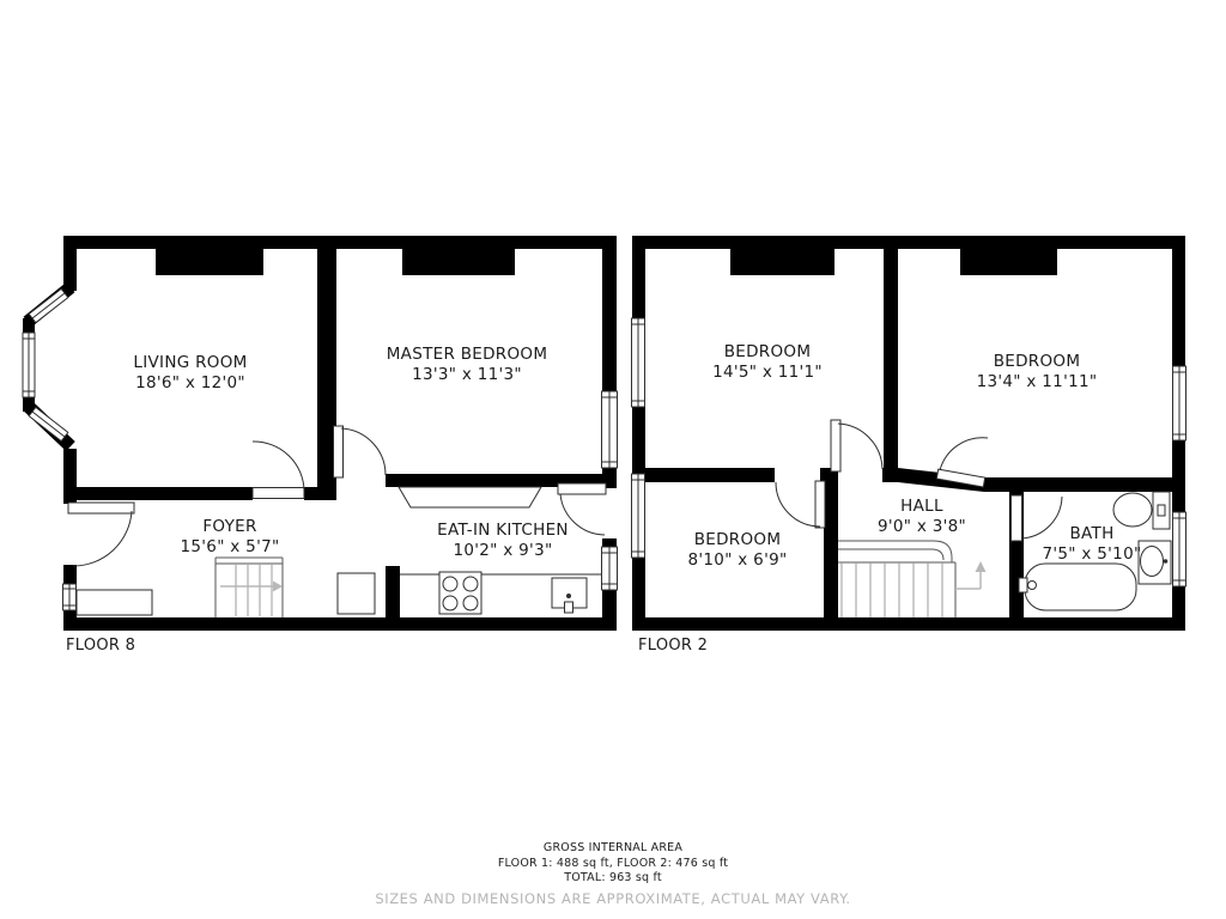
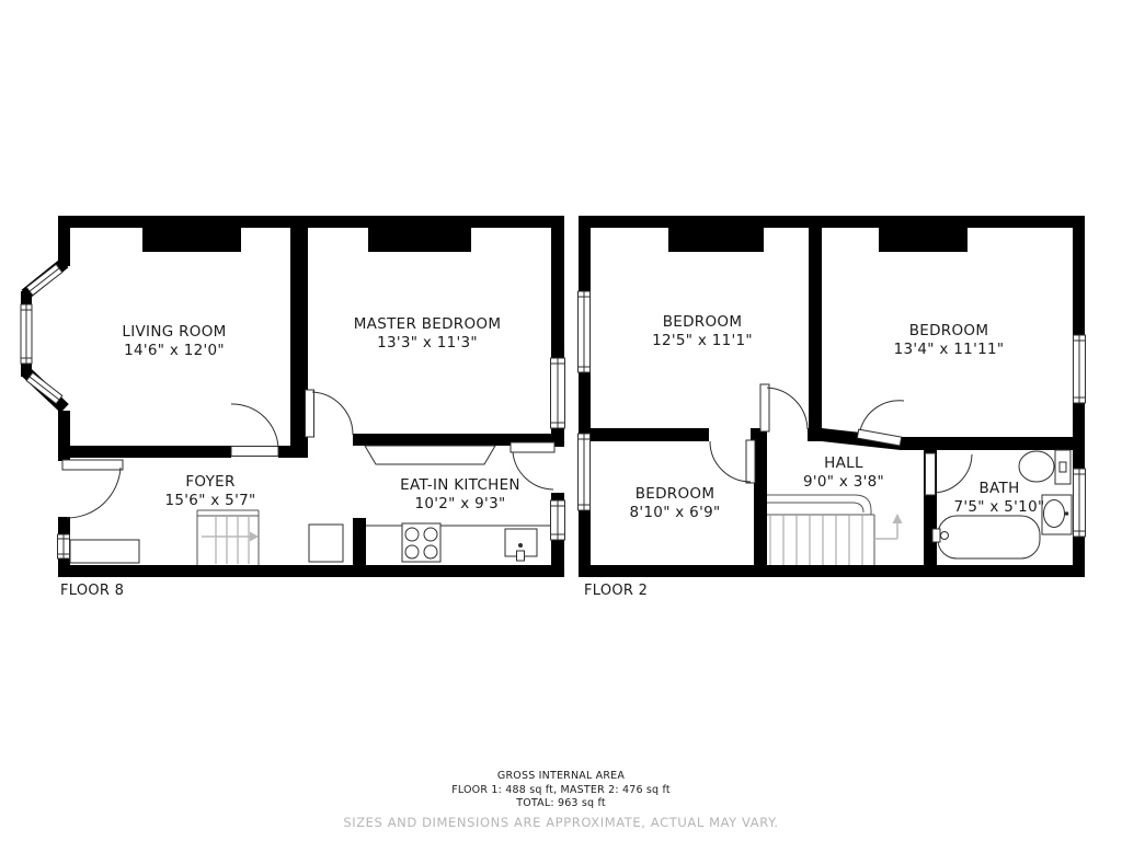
  LIVING ROOM
- 18'6" x 12'0"
+ 14'6" x 12'0"
  MASTER BEDROOM
  13'3" x 11'3"
  FOYER
  15'6" x 5'7"
  EAT-IN KITCHEN
  10'2" x 9'3"
  BEDROOM
- 14'5" x 11'1"
+ 12'5" x 11'1"
  BEDROOM
  13'4" x 11'11"
  BEDROOM
  8'10" x 6'9"
  HALL
  9'0" x 3'8"
  BATH
  7'5" x 5'10"
  FLOOR 8
  FLOOR 2
  GROSS INTERNAL AREA
- FLOOR 1: 488 sq ft, FLOOR 2: 476 sq ft
+ FLOOR 1: 488 sq ft, MASTER 2: 476 sq ft
  TOTAL: 963 sq ft
  SIZES AND DIMENSIONS ARE APPROXIMATE, ACTUAL MAY VARY.
